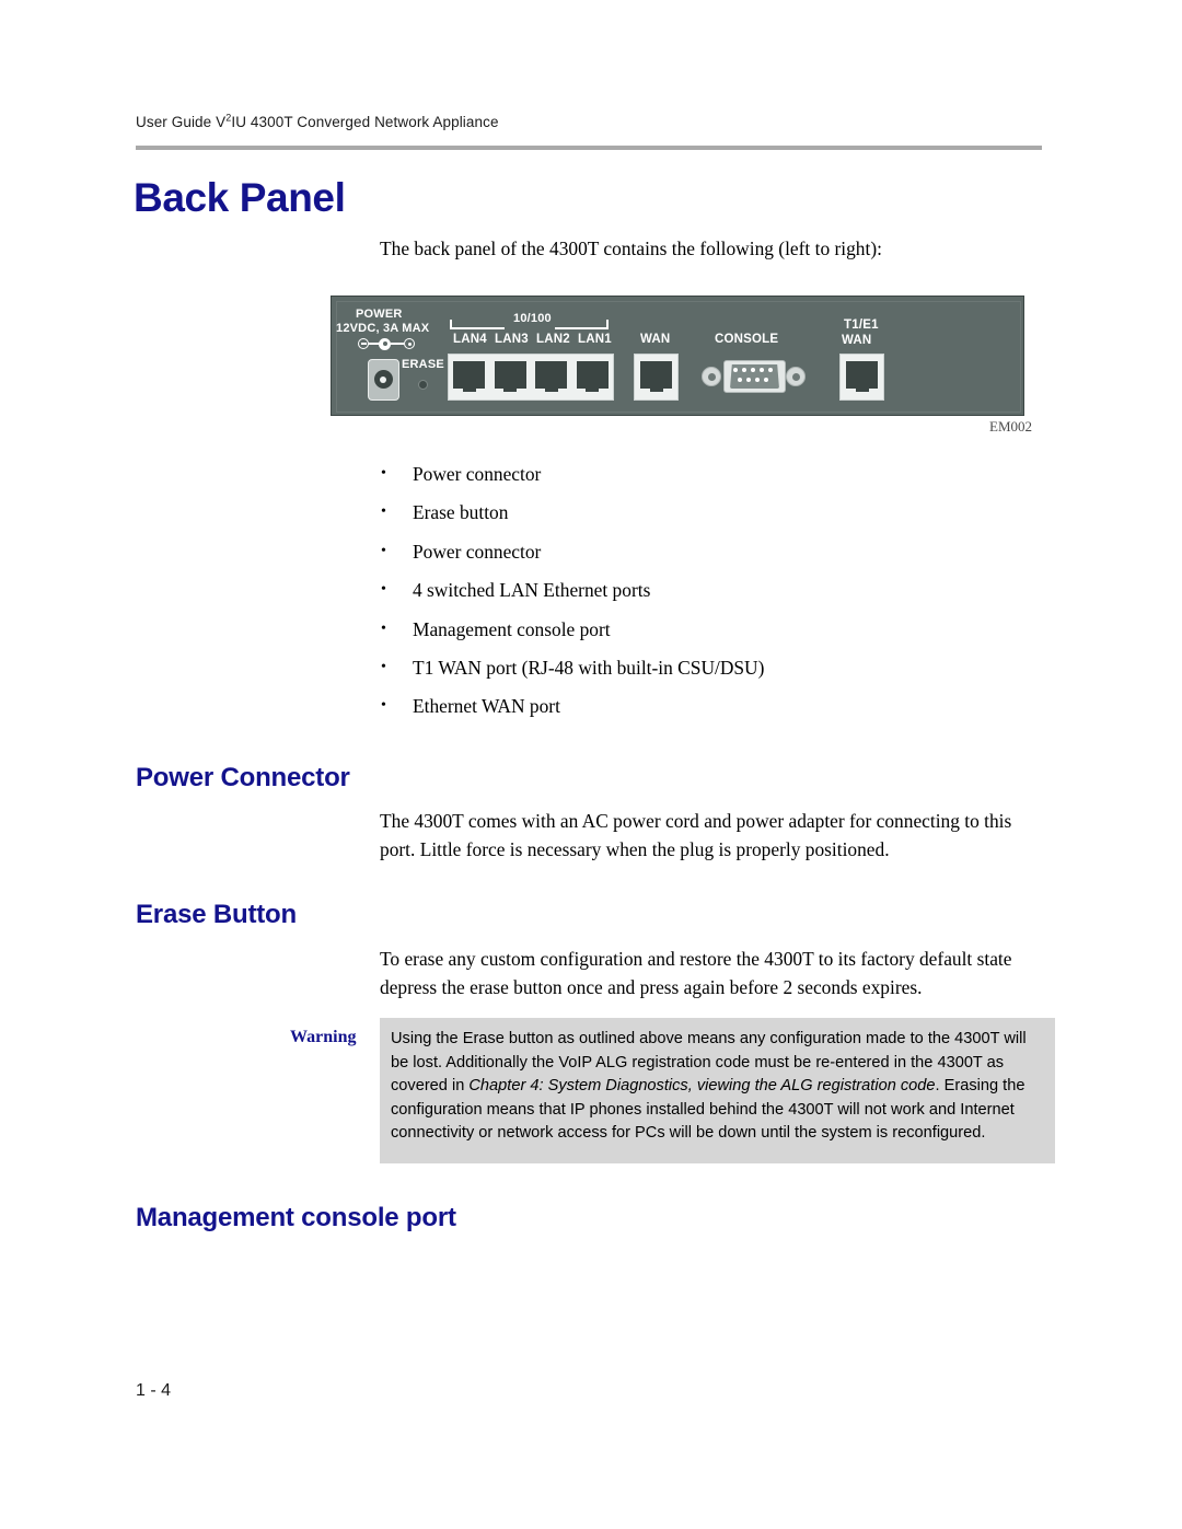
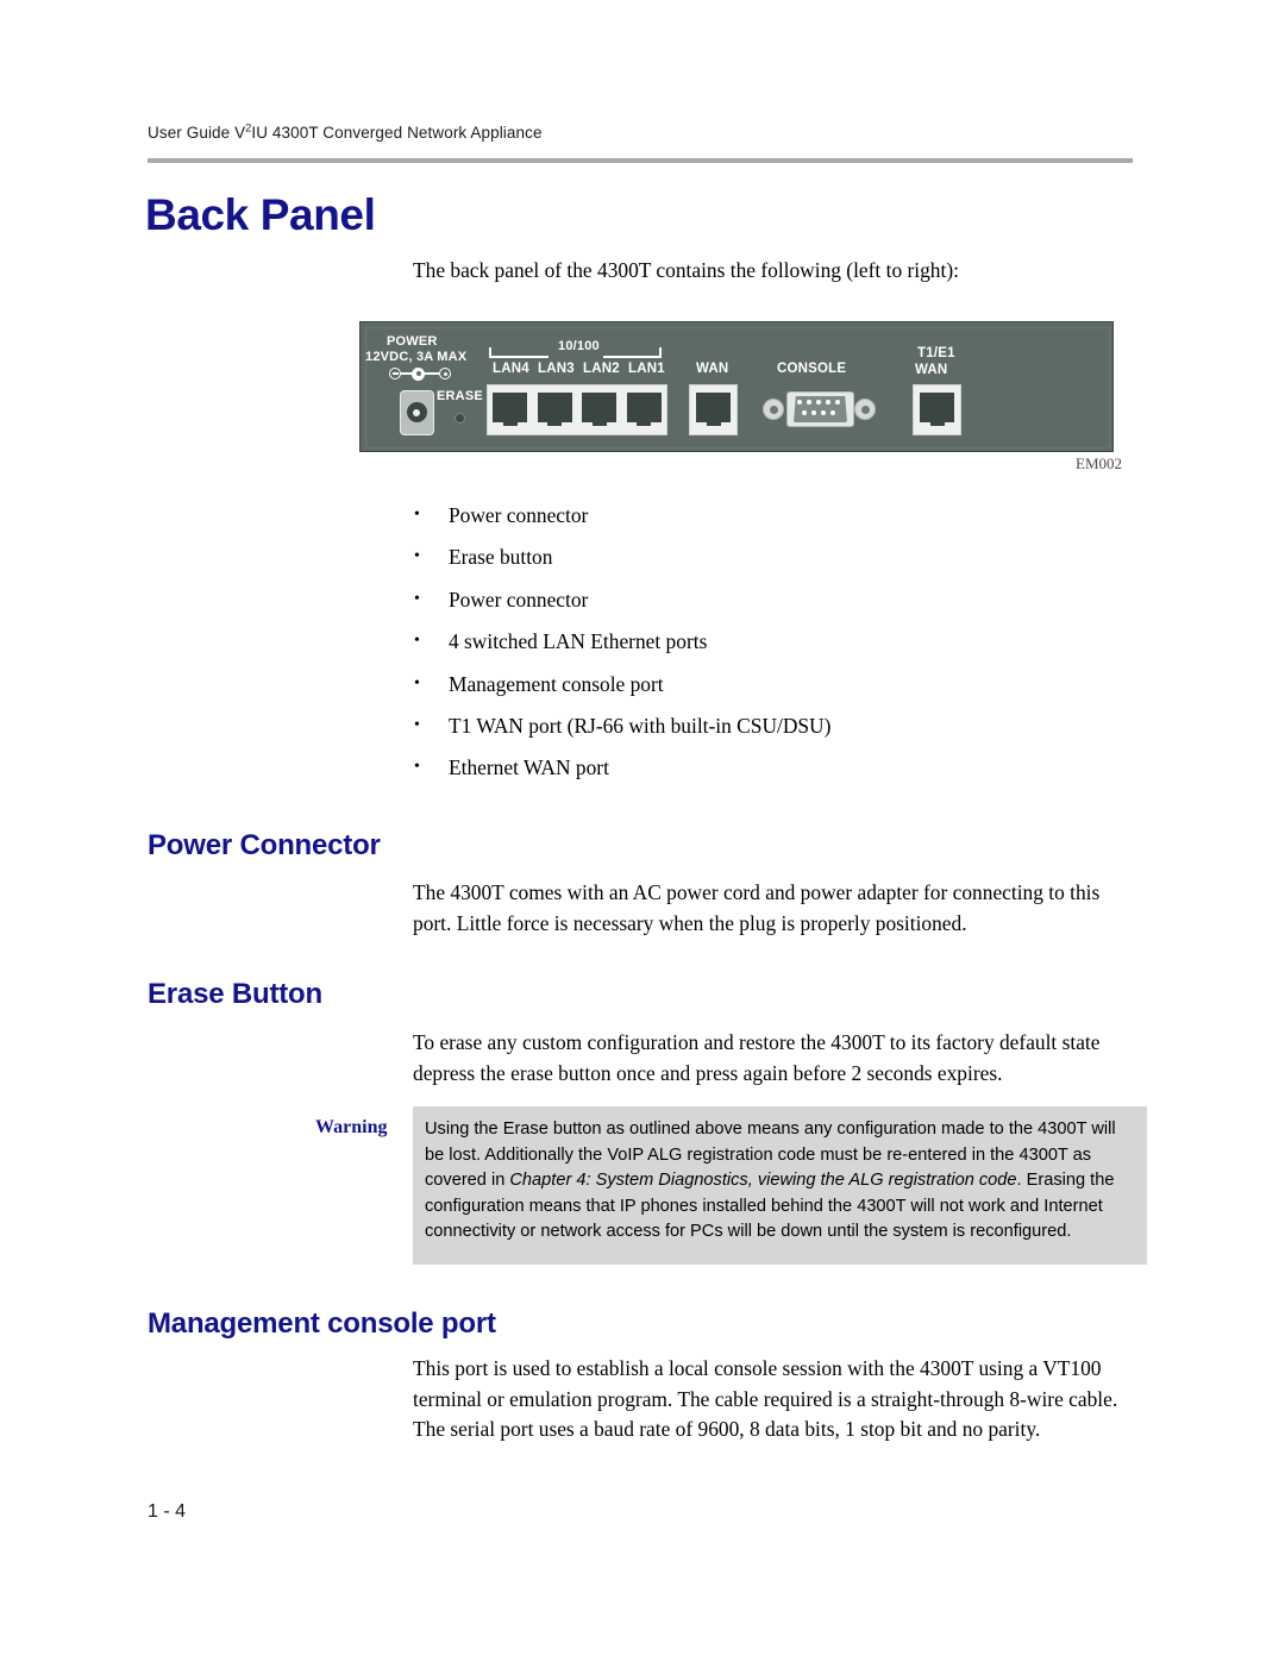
  User Guide V2IU 4300T Converged Network Appliance
  Back Panel
  The back panel of the 4300T contains the following (left to right):
  POWER
  12VDC, 3A MAX
  ERASE
  10/100
  LAN4
  LAN3
  LAN2
  LAN1
  WAN
  CONSOLE
  T1/E1
  WAN
  EM002
  •
  Power connector
  •
  Erase button
  •
  Power connector
  •
  4 switched LAN Ethernet ports
  •
  Management console port
  •
- T1 WAN port (RJ-48 with built-in CSU/DSU)
+ T1 WAN port (RJ-66 with built-in CSU/DSU)
  •
  Ethernet WAN port
  Power Connector
  The 4300T comes with an AC power cord and power adapter for connecting to this port. Little force is necessary when the plug is properly positioned.
  Erase Button
  To erase any custom configuration and restore the 4300T to its factory default state depress the erase button once and press again before 2 seconds expires.
  Warning
  Using the Erase button as outlined above means any configuration made to the 4300T will be lost. Additionally the VoIP ALG registration code must be re-entered in the 4300T as covered in Chapter 4: System Diagnostics, viewing the ALG registration code. Erasing the configuration means that IP phones installed behind the 4300T will not work and Internet connectivity or network access for PCs will be down until the system is reconfigured.
  Management console port
+ This port is used to establish a local console session with the 4300T using a VT100 terminal or emulation program. The cable required is a straight-through 8-wire cable. The serial port uses a baud rate of 9600, 8 data bits, 1 stop bit and no parity.
  1 - 4
